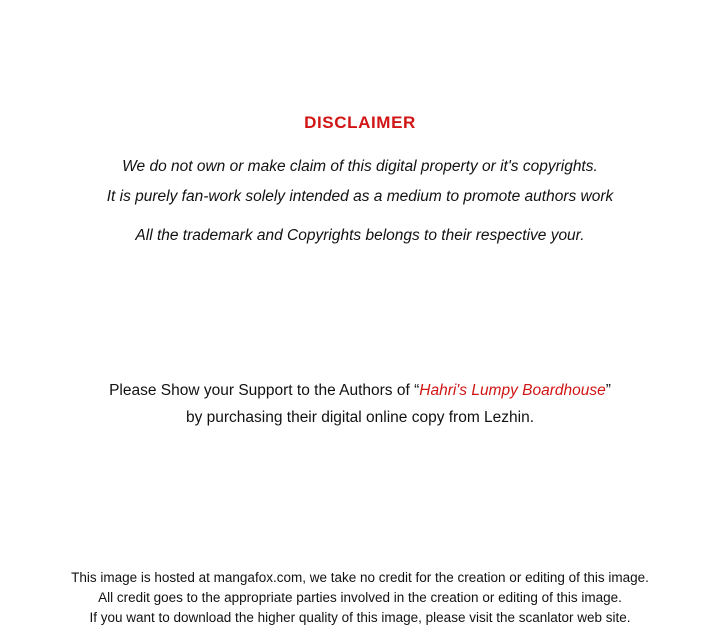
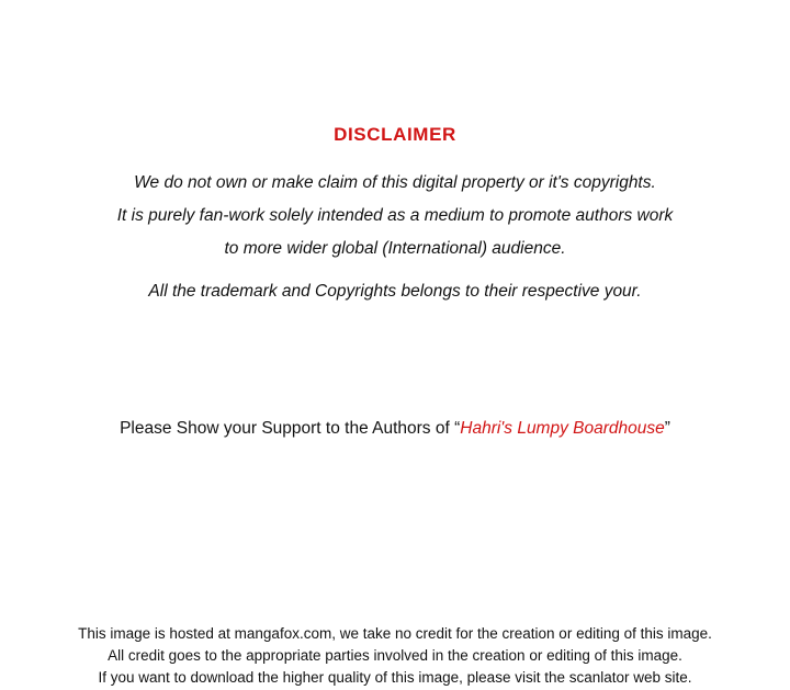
  DISCLAIMER
  We do not own or make claim of this digital property or it's copyrights.
  It is purely fan-work solely intended as a medium to promote authors work
+ to more wider global (International) audience.
  All the trademark and Copyrights belongs to their respective your.
  Please Show your Support to the Authors of “Hahri's Lumpy Boardhouse”
- by purchasing their digital online copy from Lezhin.
  This image is hosted at mangafox.com, we take no credit for the creation or editing of this image.
  All credit goes to the appropriate parties involved in the creation or editing of this image.
  If you want to download the higher quality of this image, please visit the scanlator web site.
